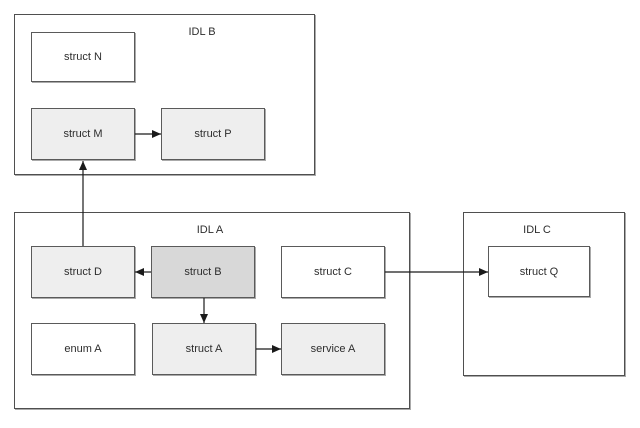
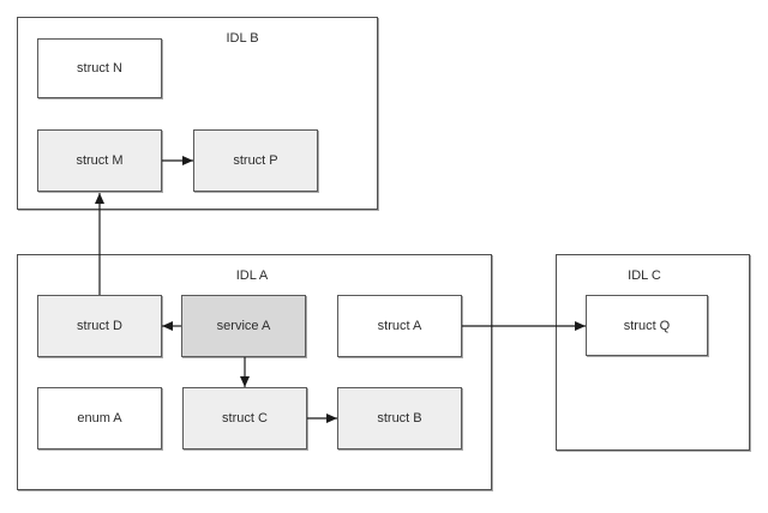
  IDL B
  IDL A
  IDL C
  struct N
  struct M
  struct P
  struct D
- struct B
+ service A
- struct C
+ struct A
  enum A
- struct A
+ struct C
- service A
+ struct B
  struct Q
